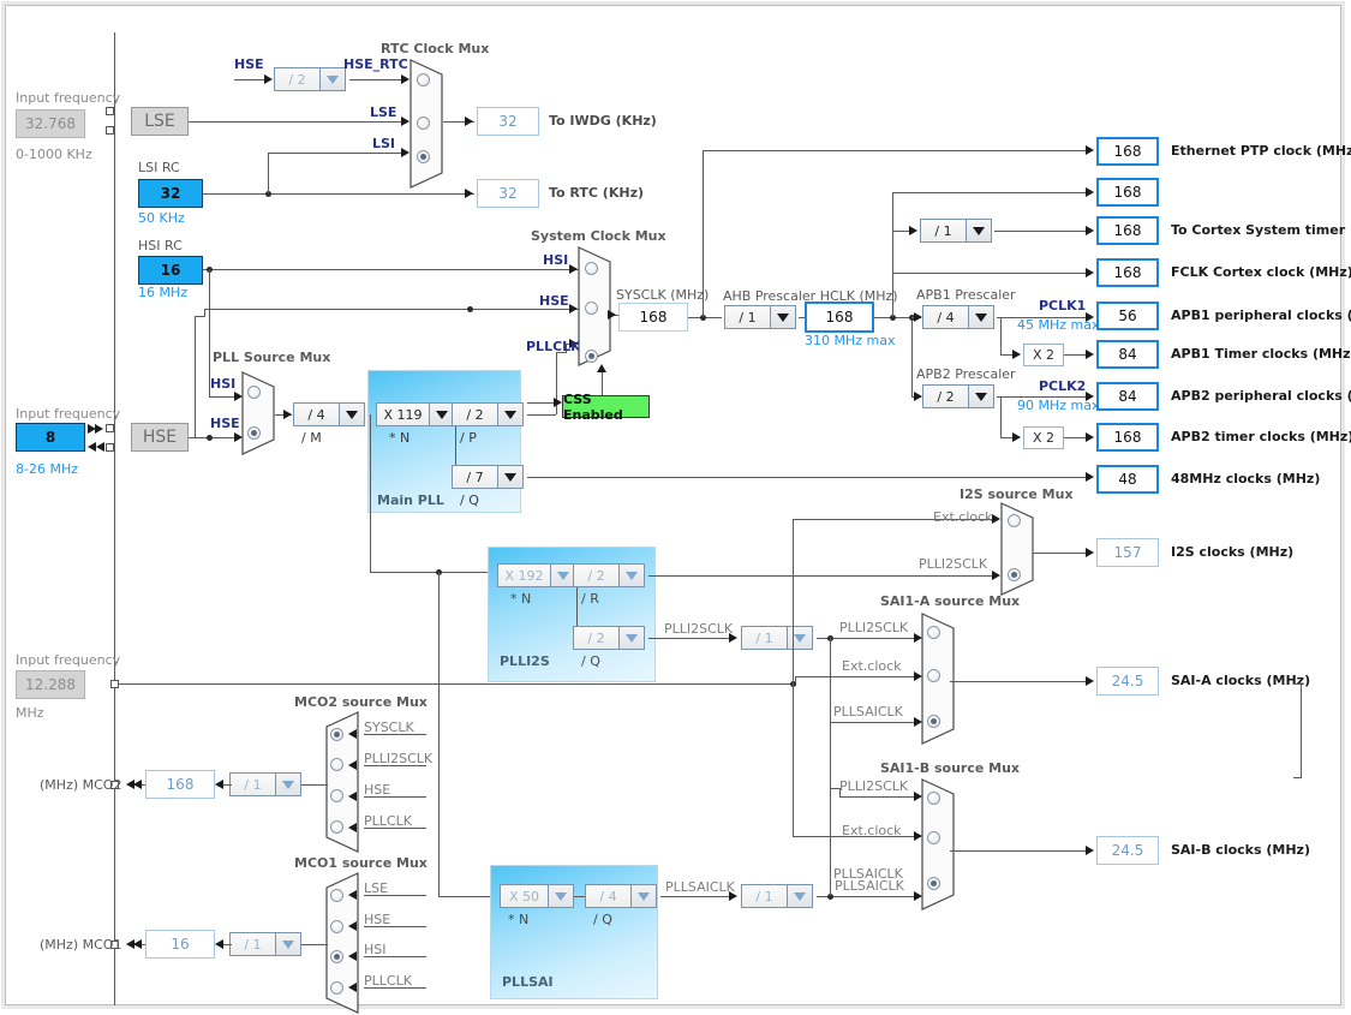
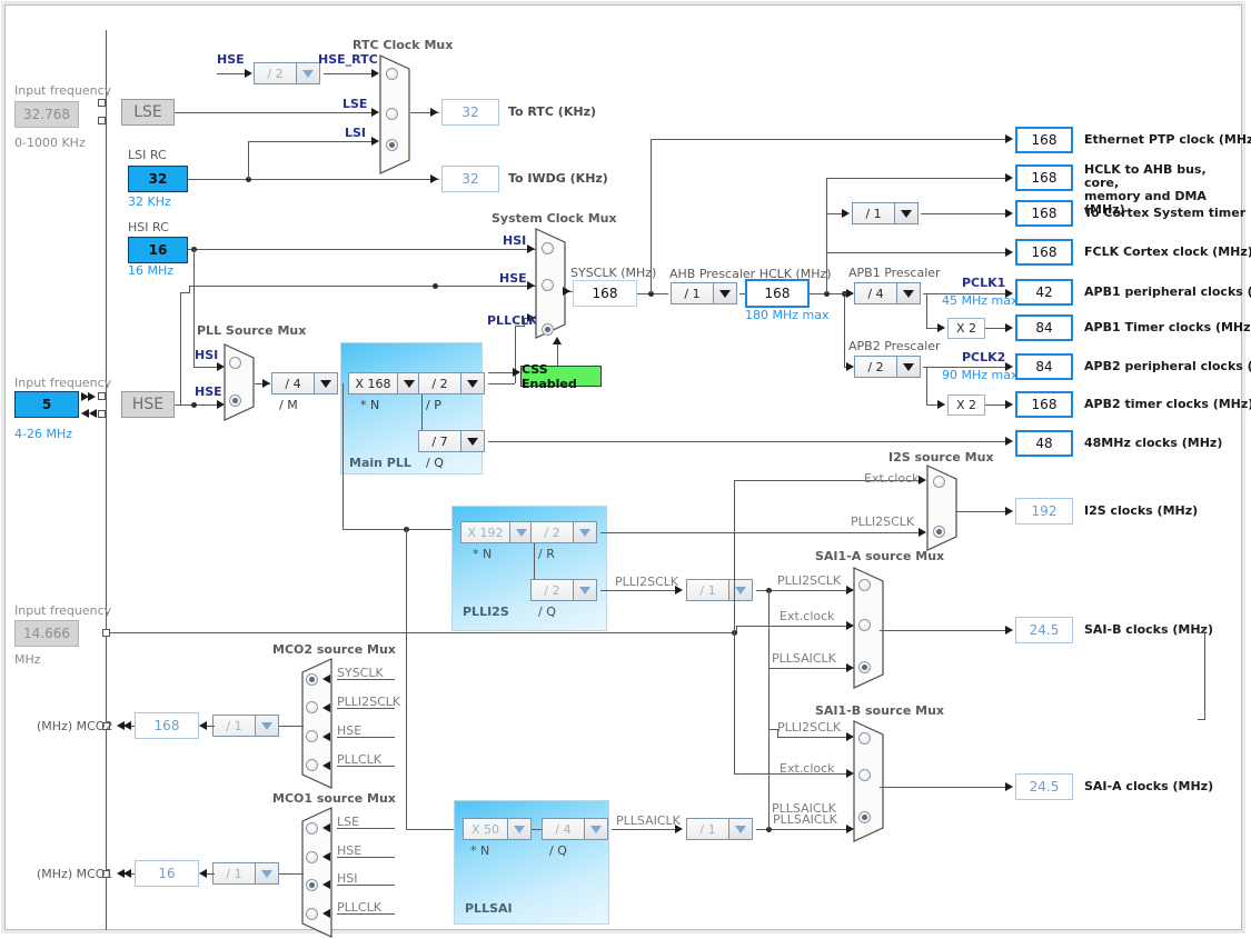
  Input frequency
  32.768
  0-1000 KHz
  LSE
  LSI RC
  32
- 50 KHz
+ 32 KHz
  HSE
  / 2
  HSE_RTC
  LSE
  LSI
  RTC Clock Mux
  32
- To IWDG (KHz)
+ To RTC (KHz)
  32
- To RTC (KHz)
+ To IWDG (KHz)
  HSI RC
  16
  16 MHz
  Input frequency
- 8
+ 5
- 8-26 MHz
+ 4-26 MHz
  HSE
  PLL Source Mux
  HSI
  HSE
  / 4
  / M
  Main PLL
- X 119
+ X 168
  * N
  / 2
  / P
  / 7
  / Q
  PLLCLK
  CSS Enabled
  System Clock Mux
  HSI
  HSE
  SYSCLK (MHz)
  168
  AHB Prescaler HCLK (MHz)
  / 1
  168
- 310 MHz max
+ 180 MHz max
  / 1
  APB1 Prescaler
  / 4
  PCLK1
  45 MHz ma
  X 2
  APB2 Prescaler
  / 2
  PCLK2
  90 MHz ma
  X 2
  168
  Ethernet PTP clock (MHz
  168
+ HCLK to AHB bus, core,
+ memory and DMA (MHz)
  168
  To Cortex System timer
  168
  FCLK Cortex clock (MHz)
- 56
+ 42
  APB1 peripheral clocks (
  84
  APB1 Timer clocks (MHz
  84
  APB2 peripheral clocks (
  168
  APB2 timer clocks (MHz
  48
  48MHz clocks (MHz)
- 157
+ 192
  I2S clocks (MHz)
  24.5
- SAI-A clocks (MHz)
+ SAI-B clocks (MHz)
  24.5
- SAI-B clocks (MHz)
+ SAI-A clocks (MHz)
  PLLI2S
  X 192
  * N
  / 2
  / R
  / 2
  / Q
  PLLI2SCLK
  PLLI2SCLK
  / 1
  PLLI2SCLK
  PLLI2SCLK
  Input frequency
- 12.288
+ 14.666
  MHz
  Ext.clock
  Ext.clock
  Ext.clock
  I2S source Mux
  SAI1-A source Mux
  PLLSAICLK
  SAI1-B source Mux
  PLLSAICLK
  PLLSAI
  X 50
  * N
  / 4
  / Q
  PLLSAICLK
  / 1
  PLLSAICLK
  MCO2 source Mux
  SYSCLK
  PLLI2SCLK
  HSE
  PLLCLK
  / 1
  168
  (MHz) MCO2
  MCO1 source Mux
  LSE
  HSE
  HSI
  PLLCLK
  / 1
  16
  (MHz) MCO1
